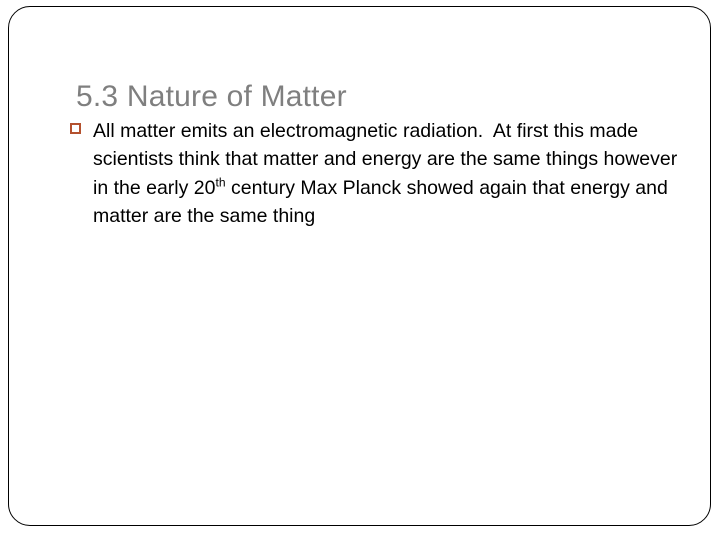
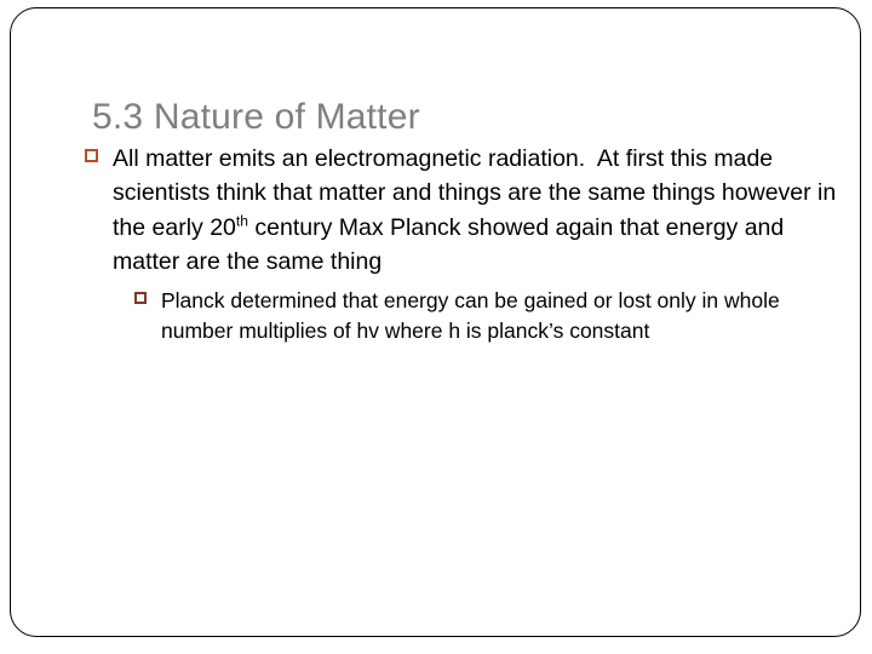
  5.3 Nature of Matter
- All matter emits an electromagnetic radiation. At first this made scientists think that matter and energy are the same things however in the early 20th century Max Planck showed again that energy and matter are the same thing
+ All matter emits an electromagnetic radiation. At first this made scientists think that matter and things are the same things however in the early 20th century Max Planck showed again that energy and matter are the same thing
+ Planck determined that energy can be gained or lost only in whole number multiplies of hv where h is planck’s constant
